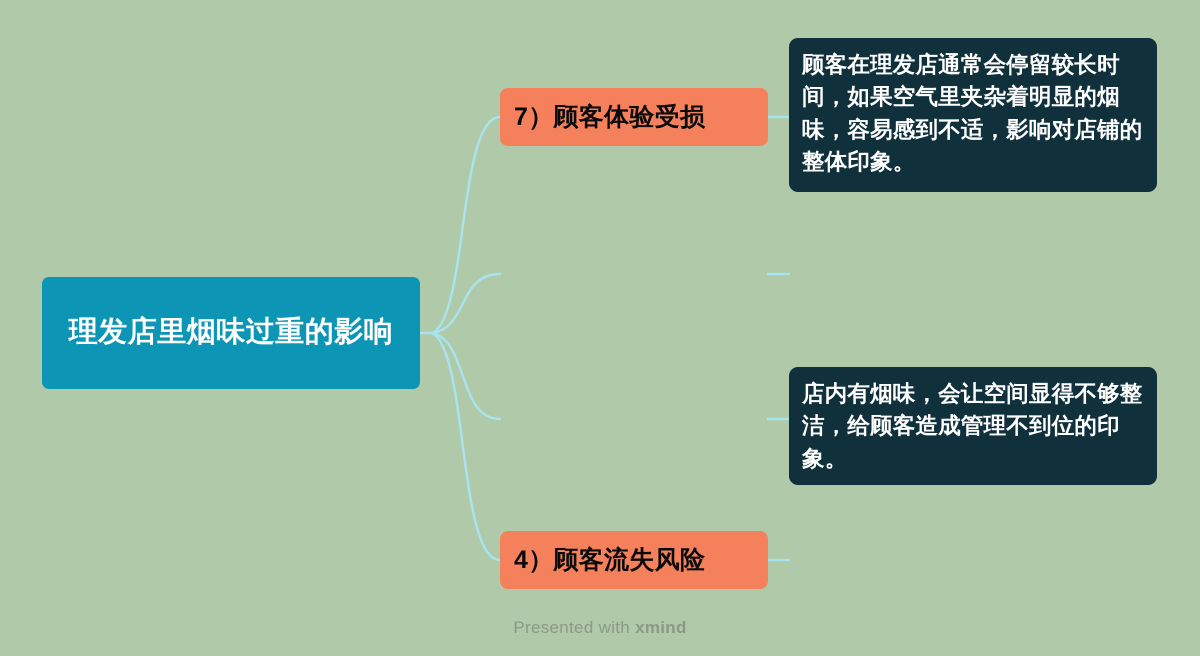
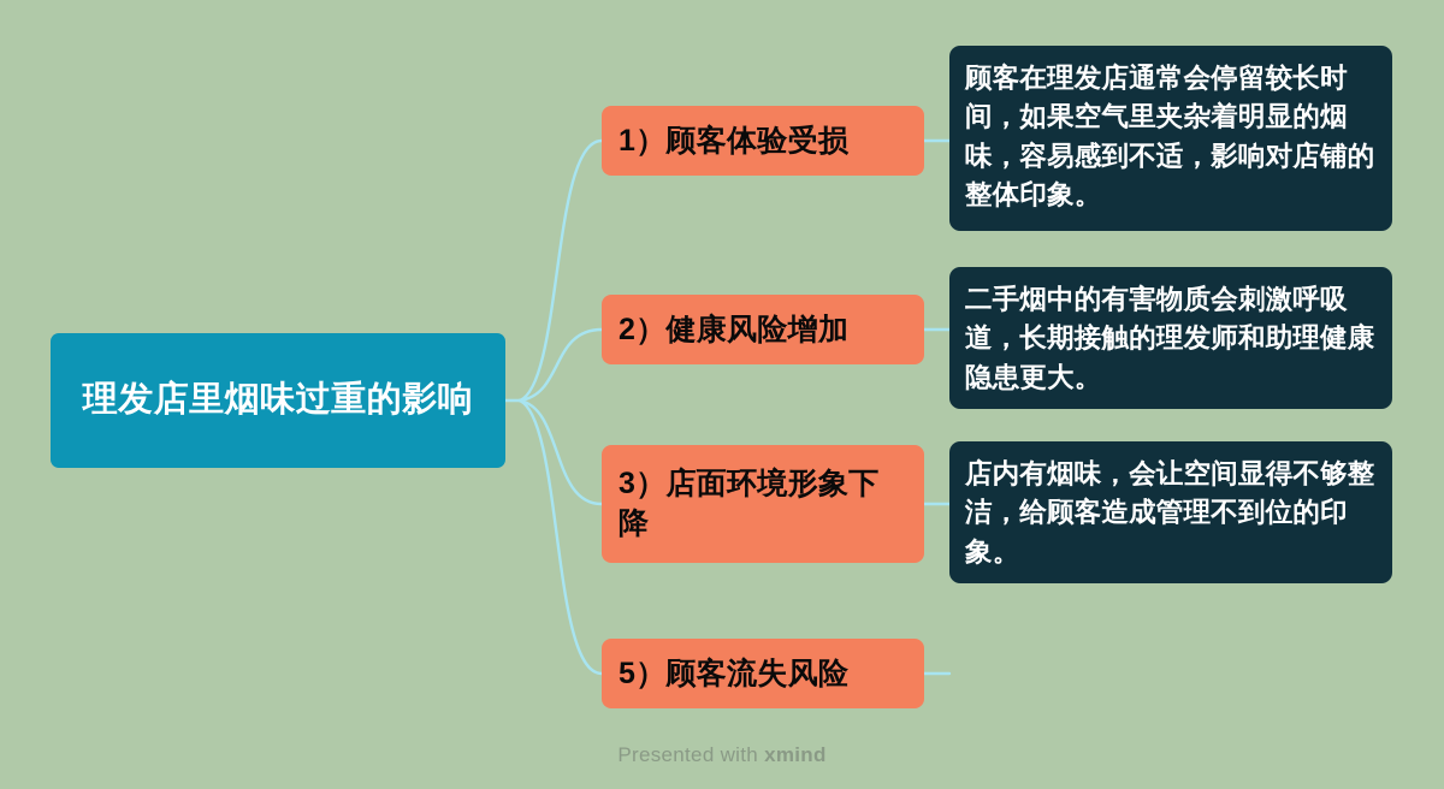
  理发店里烟味过重的影响
- 7）顾客体验受损
+ 1）顾客体验受损
+ 2）健康风险增加
+ 3）店面环境形象下降
- 4）顾客流失风险
+ 5）顾客流失风险
  顾客在理发店通常会停留较长时间，如果空气里夹杂着明显的烟味，容易感到不适，影响对店铺的整体印象。
+ 二手烟中的有害物质会刺激呼吸道，长期接触的理发师和助理健康隐患更大。
  店内有烟味，会让空间显得不够整洁，给顾客造成管理不到位的印象。
  Presented with xmind
